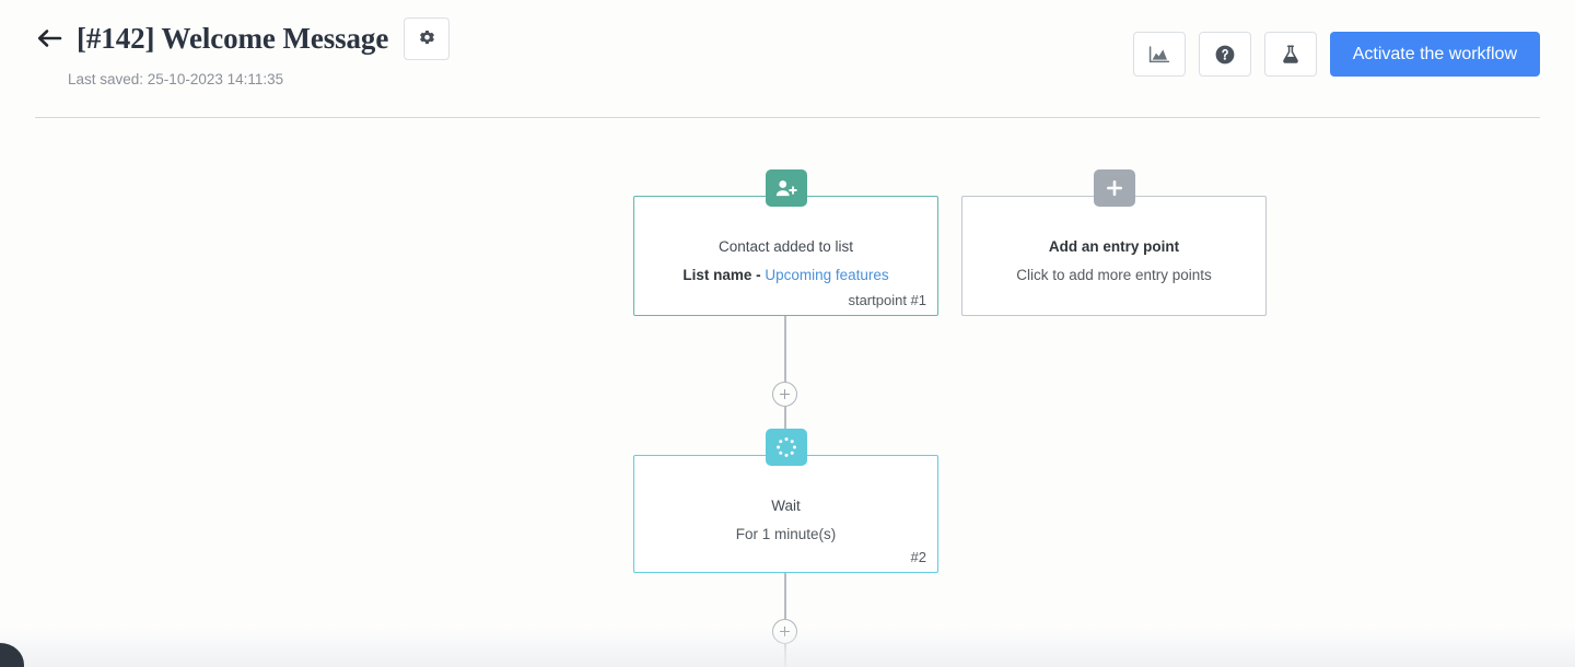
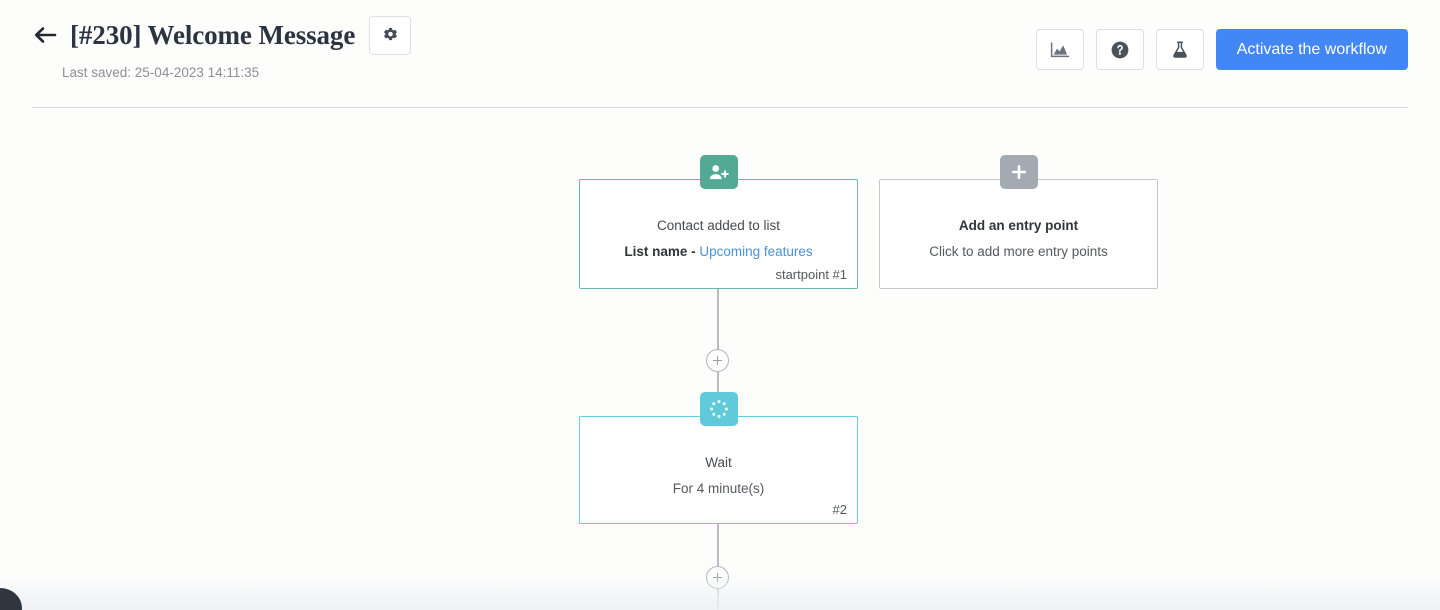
- [#142] Welcome Message
+ [#230] Welcome Message
- Last saved: 25-10-2023 14:11:35
+ Last saved: 25-04-2023 14:11:35
  Activate the workflow
  Contact added to list
  List name - Upcoming features
  startpoint #1
  Add an entry point
  Click to add more entry points
  Wait
- For 1 minute(s)
+ For 4 minute(s)
  #2
